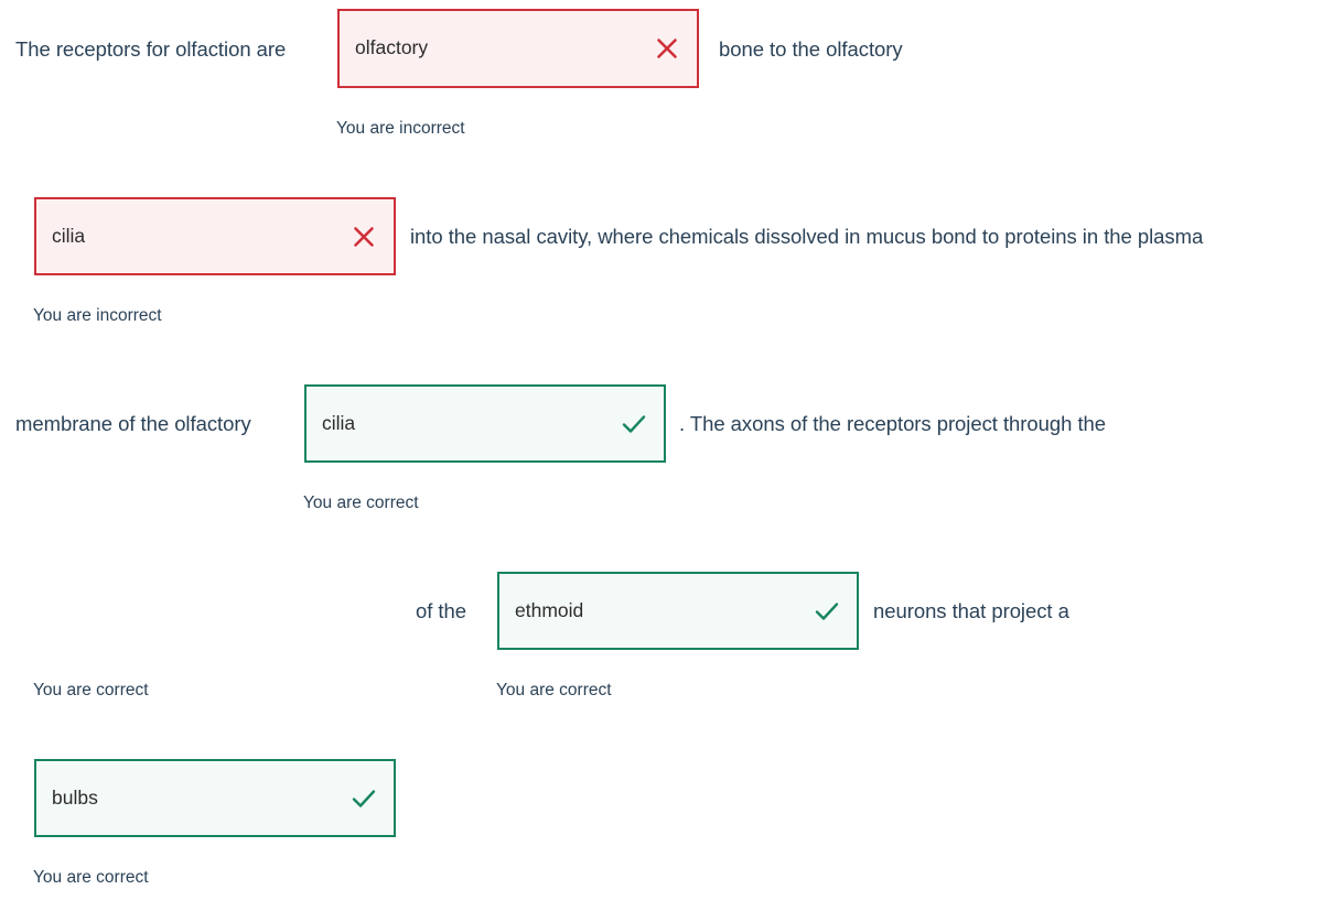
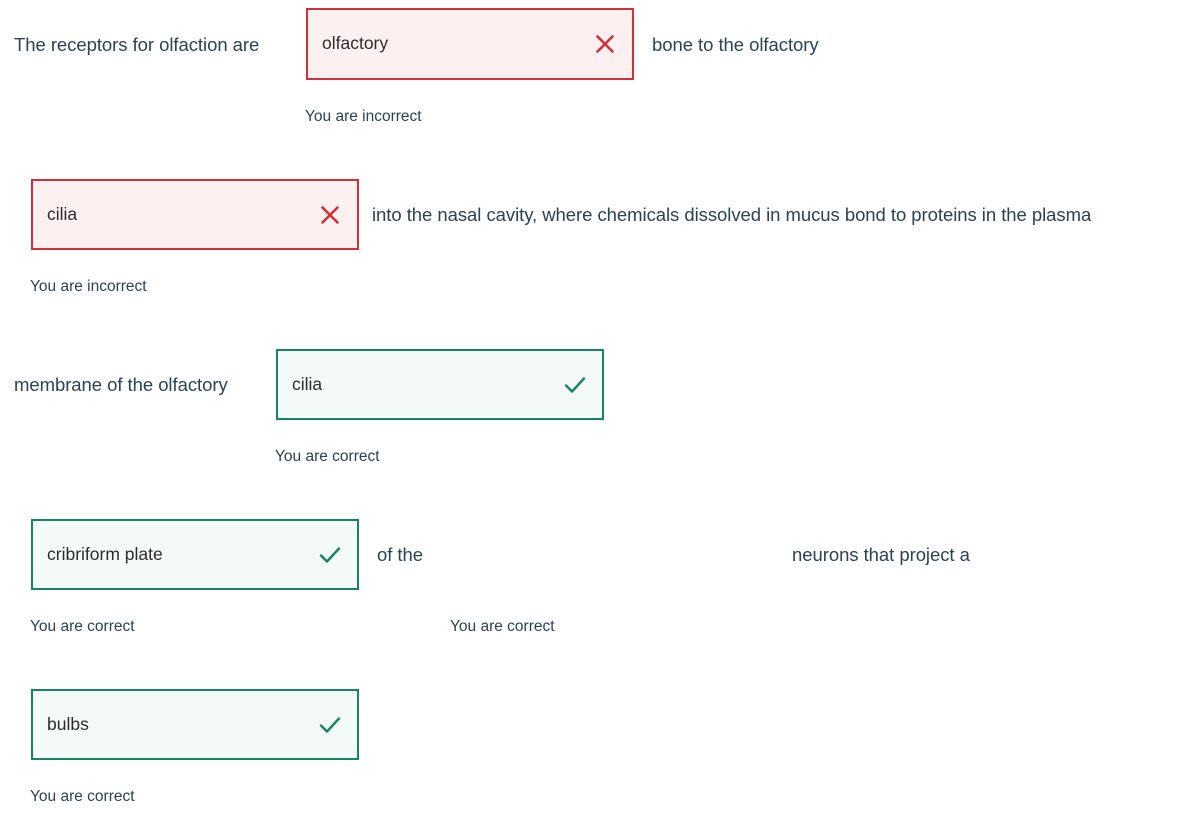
  The receptors for olfaction are
  olfactory
  bone to the olfactory
  You are incorrect
  cilia
  into the nasal cavity, where chemicals dissolved in mucus bond to proteins in the plasma
  You are incorrect
  membrane of the olfactory
  cilia
- . The axons of the receptors project through the
  You are correct
+ cribriform plate
  of the
- ethmoid
  neurons that project a
  You are correct
  You are correct
  bulbs
  You are correct
